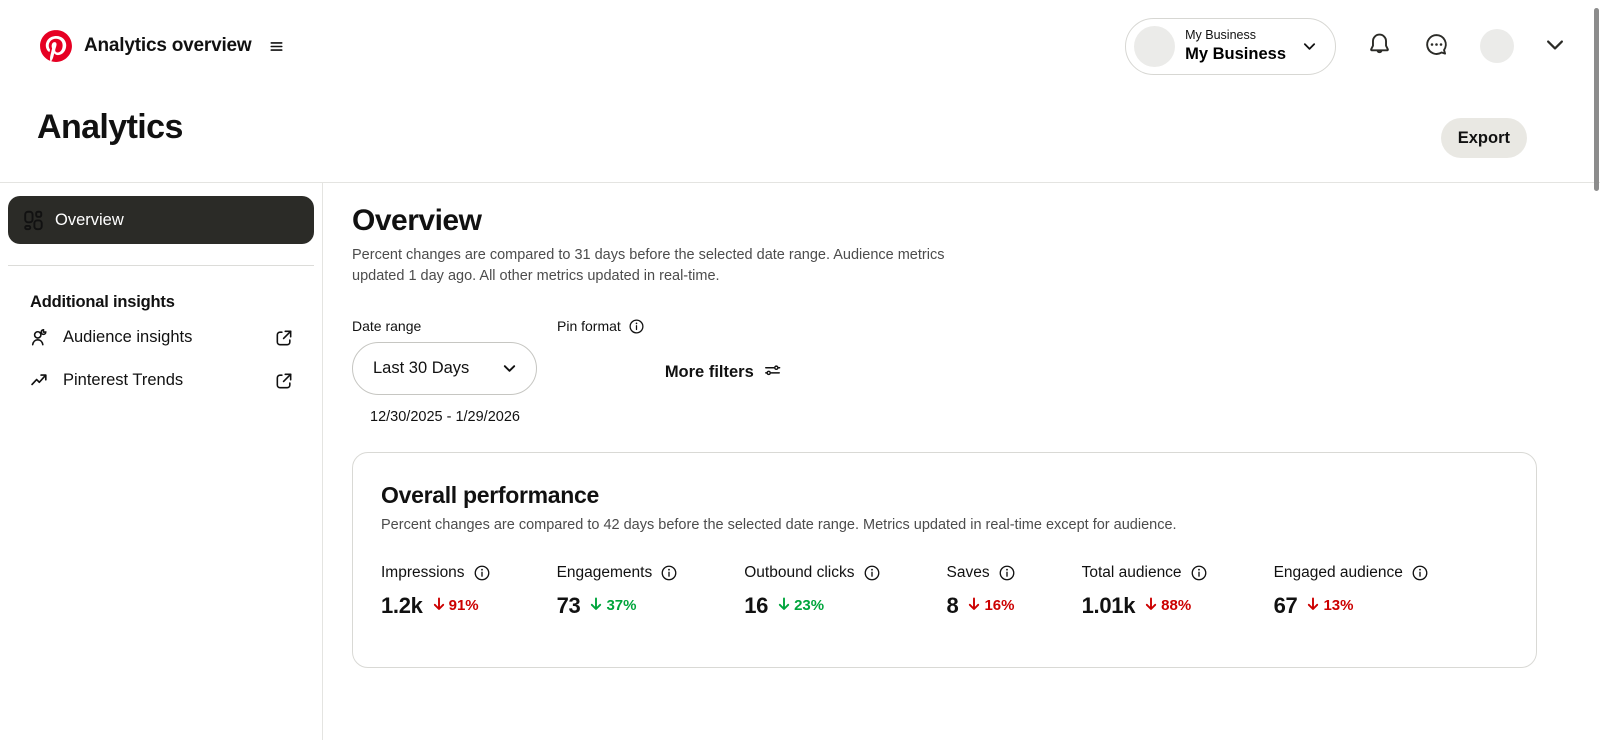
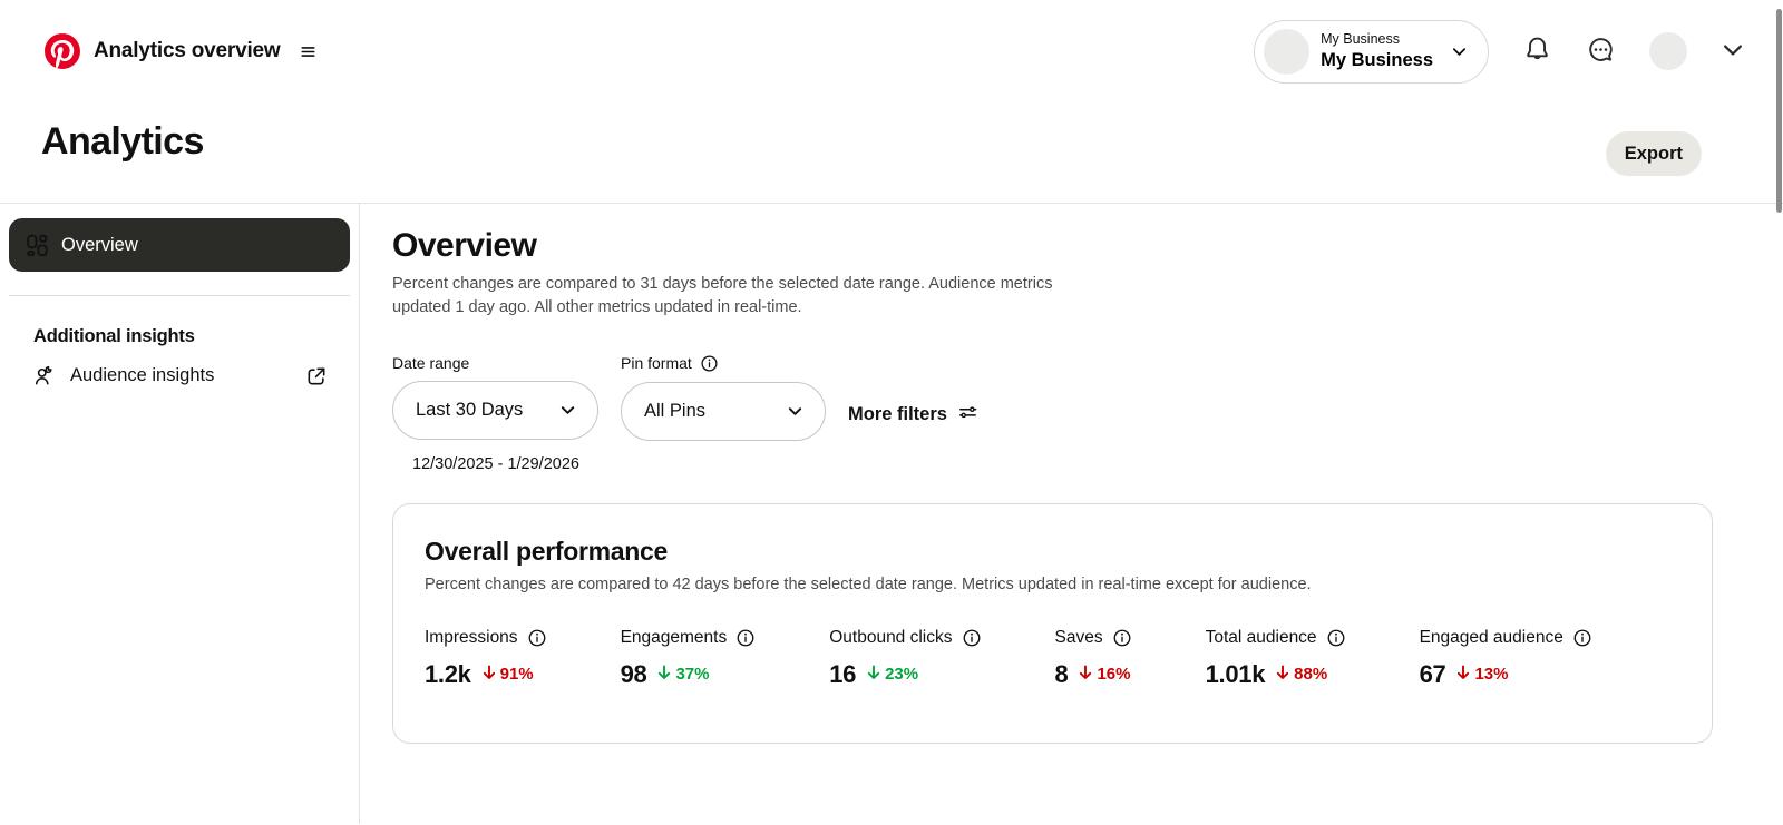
  Analytics overview
  My Business
  My Business
  Analytics
  Export
  Overview
  Additional insights
  Audience insights
- Pinterest Trends
  Overview
  Percent changes are compared to 31 days before the selected date range. Audience metrics updated 1 day ago. All other metrics updated in real-time.
  Date range
  Last 30 Days
  12/30/2025 - 1/29/2026
  Pin format
+ All Pins
  More filters
  Overall performance
  Percent changes are compared to 42 days before the selected date range. Metrics updated in real-time except for audience.
  Impressions
  1.2k
  91%
  Engagements
- 73
+ 98
  37%
  Outbound clicks
  16
  23%
  Saves
  8
  16%
  Total audience
  1.01k
  88%
  Engaged audience
  67
  13%
